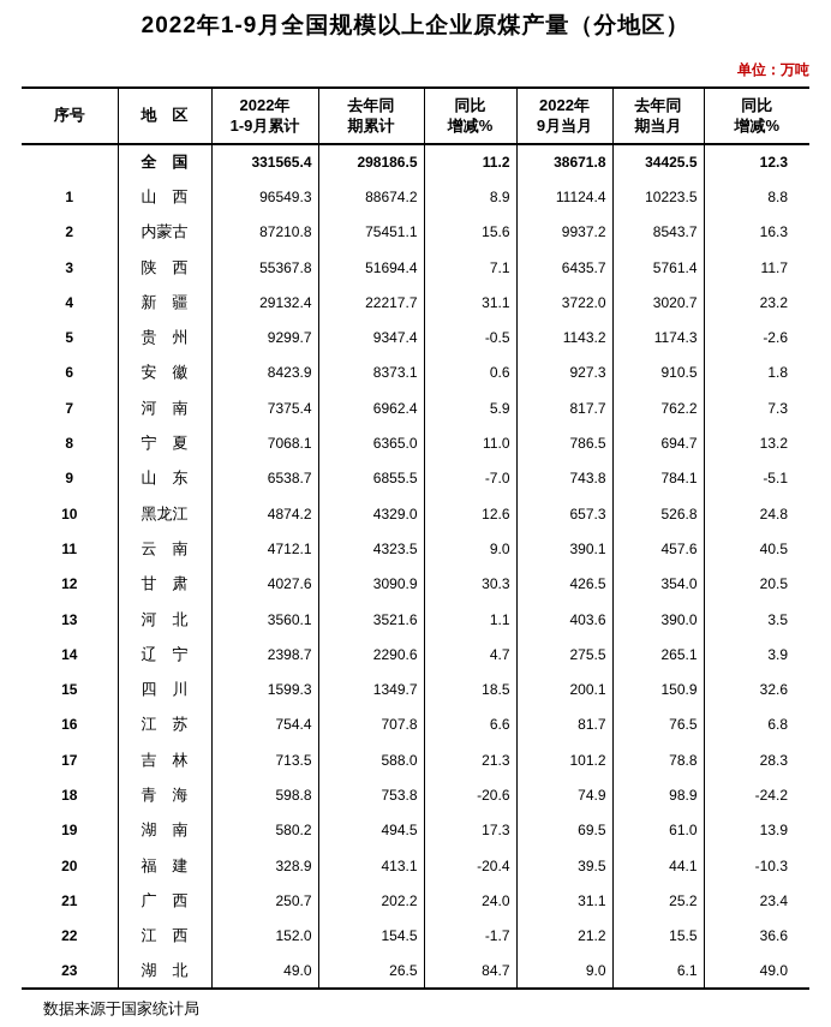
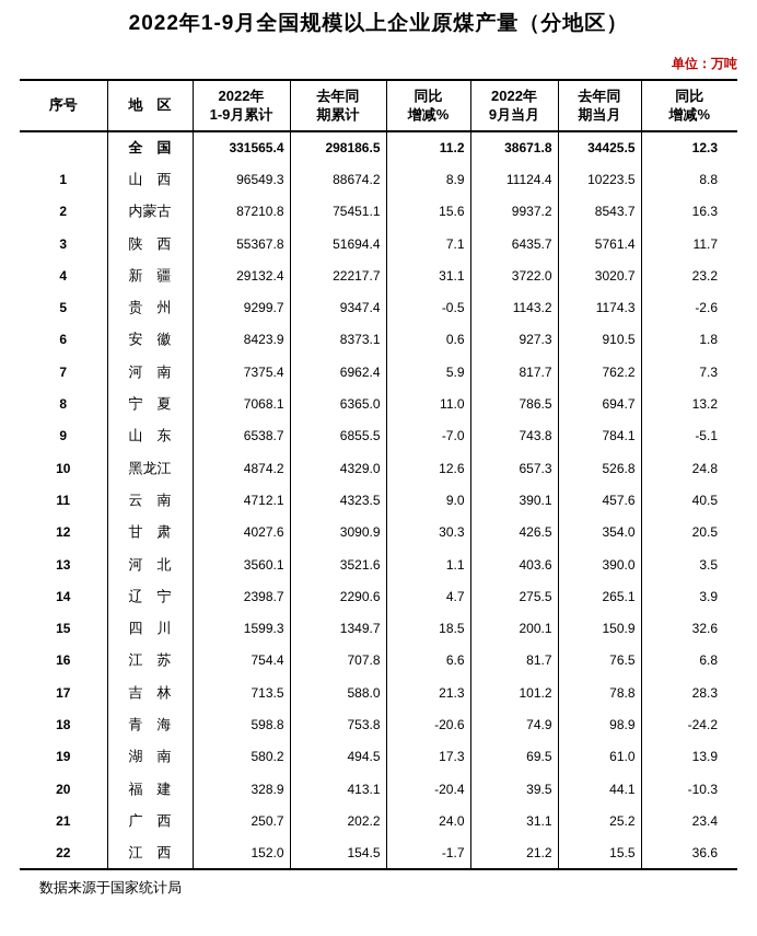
  2022年1-9月全国规模以上企业原煤产量（分地区）
  单位：万吨
  序号	地 区	2022年 1-9月累计	去年同 期累计	同比 增减%	2022年 9月当月	去年同 期当月	同比 增减%
  	全 国	331565.4	298186.5	11.2	38671.8	34425.5	12.3
  1	山 西	96549.3	88674.2	8.9	11124.4	10223.5	8.8
  2	内蒙古	87210.8	75451.1	15.6	9937.2	8543.7	16.3
  3	陕 西	55367.8	51694.4	7.1	6435.7	5761.4	11.7
  4	新 疆	29132.4	22217.7	31.1	3722.0	3020.7	23.2
  5	贵 州	9299.7	9347.4	-0.5	1143.2	1174.3	-2.6
  6	安 徽	8423.9	8373.1	0.6	927.3	910.5	1.8
  7	河 南	7375.4	6962.4	5.9	817.7	762.2	7.3
  8	宁 夏	7068.1	6365.0	11.0	786.5	694.7	13.2
  9	山 东	6538.7	6855.5	-7.0	743.8	784.1	-5.1
  10	黑龙江	4874.2	4329.0	12.6	657.3	526.8	24.8
  11	云 南	4712.1	4323.5	9.0	390.1	457.6	40.5
  12	甘 肃	4027.6	3090.9	30.3	426.5	354.0	20.5
  13	河 北	3560.1	3521.6	1.1	403.6	390.0	3.5
  14	辽 宁	2398.7	2290.6	4.7	275.5	265.1	3.9
  15	四 川	1599.3	1349.7	18.5	200.1	150.9	32.6
  16	江 苏	754.4	707.8	6.6	81.7	76.5	6.8
  17	吉 林	713.5	588.0	21.3	101.2	78.8	28.3
  18	青 海	598.8	753.8	-20.6	74.9	98.9	-24.2
  19	湖 南	580.2	494.5	17.3	69.5	61.0	13.9
  20	福 建	328.9	413.1	-20.4	39.5	44.1	-10.3
  21	广 西	250.7	202.2	24.0	31.1	25.2	23.4
  22	江 西	152.0	154.5	-1.7	21.2	15.5	36.6
- 23	湖 北	49.0	26.5	84.7	9.0	6.1	49.0
  数据来源于国家统计局
